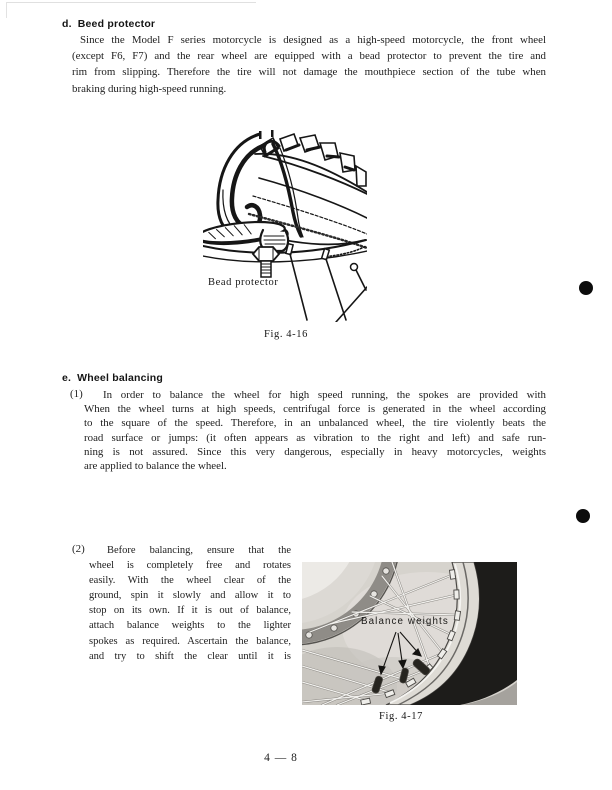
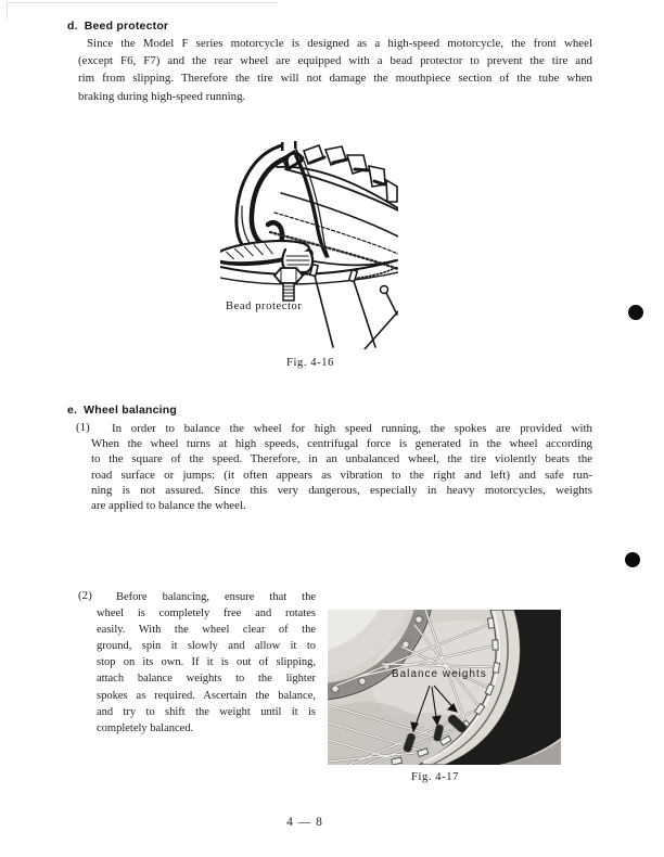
  d.
  Beed protector
  Since the Model F series motorcycle is designed as a high-speed motorcycle, the front wheel
  (except F6, F7) and the rear wheel are equipped with a bead protector to prevent the tire and
  rim from slipping. Therefore the tire will not damage the mouthpiece section of the tube when
  braking during high-speed running.
  Bead protector
  Fig. 4-16
  e.
  Wheel balancing
  (1)
  In order to balance the wheel for high speed running, the spokes are provided with
  When the wheel turns at high speeds, centrifugal force is generated in the wheel according
  to the square of the speed. Therefore, in an unbalanced wheel, the tire violently beats the
  road surface or jumps: (it often appears as vibration to the right and left) and safe run-
  ning is not assured. Since this very dangerous, especially in heavy motorcycles, weights
  are applied to balance the wheel.
  (2)
  Before balancing, ensure that the
  wheel is completely free and rotates
  easily. With the wheel clear of the
  ground, spin it slowly and allow it to
- stop on its own. If it is out of balance,
+ stop on its own. If it is out of slipping,
  attach balance weights to the lighter
  spokes as required. Ascertain the balance,
- and try to shift the clear until it is
+ and try to shift the weight until it is
+ completely balanced.
  Balance weights
  Fig. 4-17
  4 — 8
